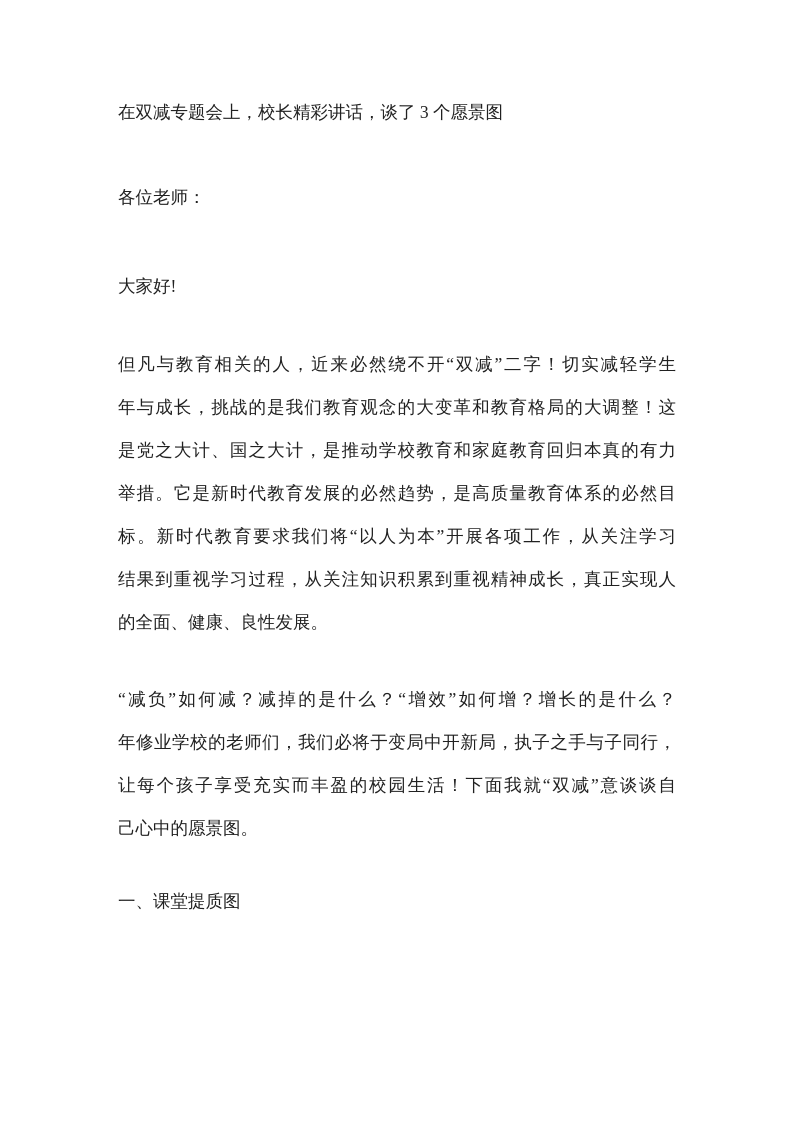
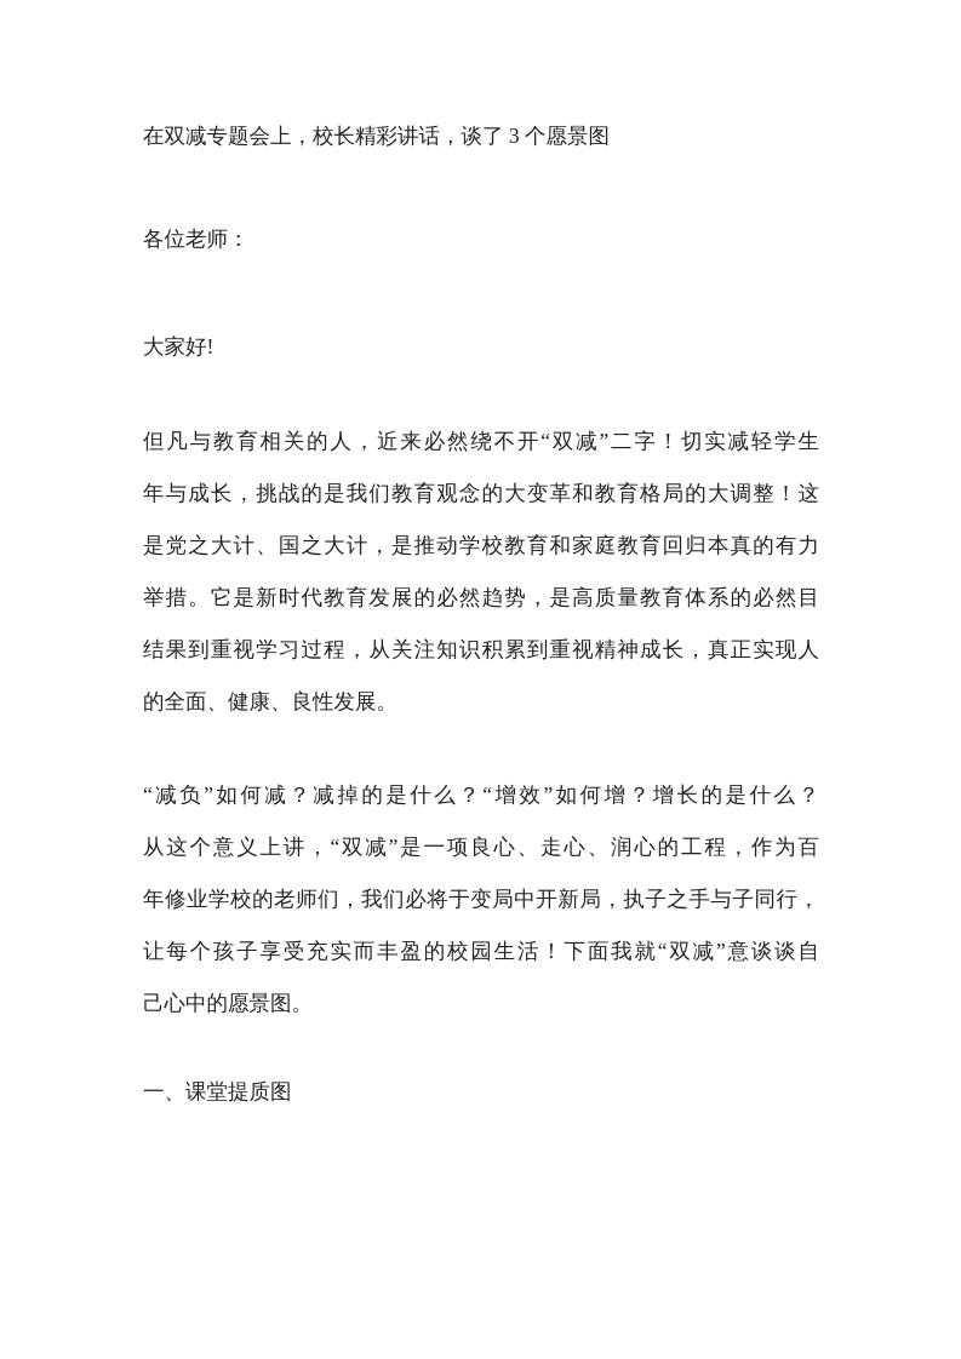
  在双减专题会上，校长精彩讲话，谈了 3 个愿景图
  各位老师：
  大家好!
  但凡与教育相关的人，近来必然绕不开“双减”二字！切实减轻学生
  年与成长，挑战的是我们教育观念的大变革和教育格局的大调整！这
  是党之大计、国之大计，是推动学校教育和家庭教育回归本真的有力
  举措。它是新时代教育发展的必然趋势，是高质量教育体系的必然目
- 标。新时代教育要求我们将“以人为本”开展各项工作，从关注学习
  结果到重视学习过程，从关注知识积累到重视精神成长，真正实现人
  的全面、健康、良性发展。
  “减负”如何减？减掉的是什么？“增效”如何增？增长的是什么？
+ 从这个意义上讲，“双减”是一项良心、走心、润心的工程，作为百
  年修业学校的老师们，我们必将于变局中开新局，执子之手与子同行，
  让每个孩子享受充实而丰盈的校园生活！下面我就“双减”意谈谈自
  己心中的愿景图。
  一、课堂提质图
